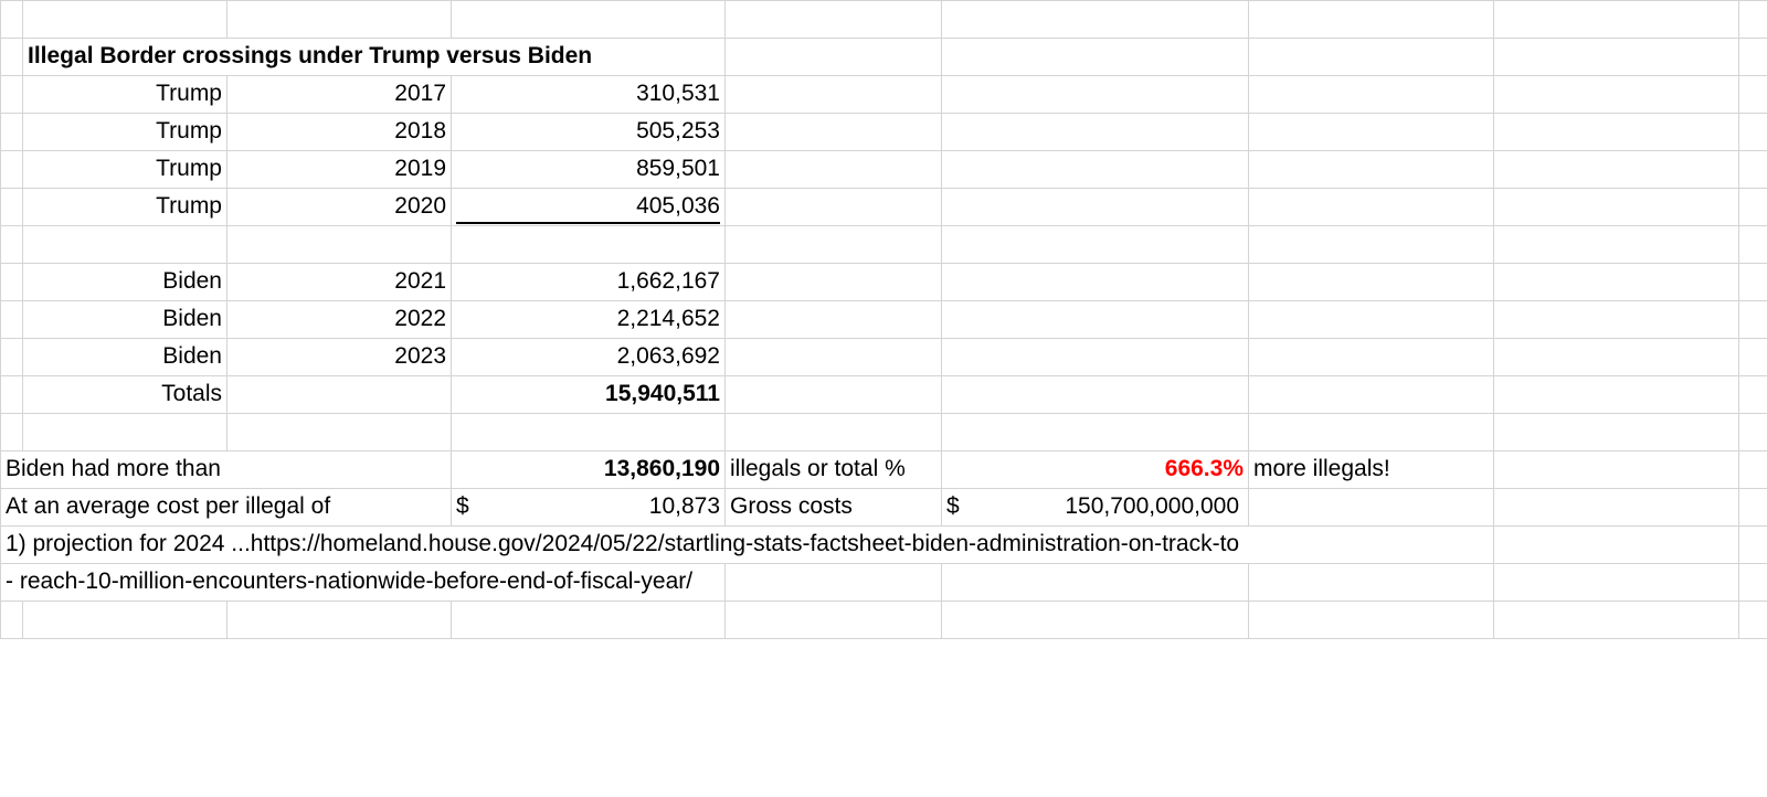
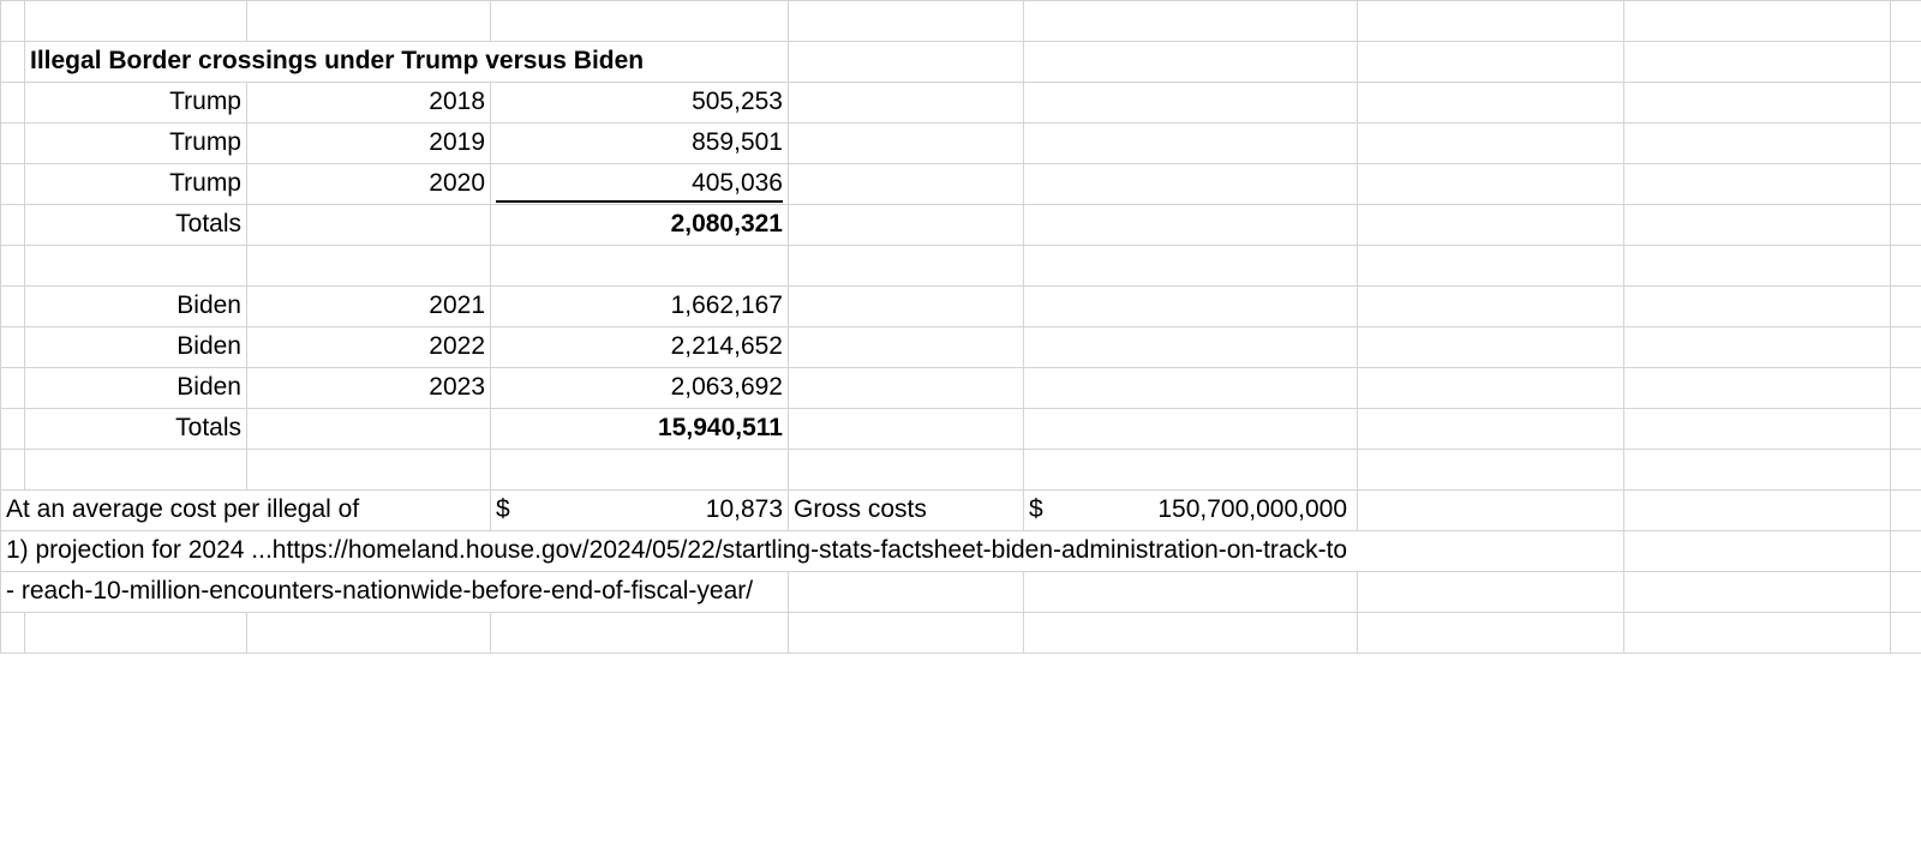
  	Illegal Border crossings under Trump versus Biden
- 	Trump	2017	310,531
  	Trump	2018	505,253
  	Trump	2019	859,501
  	Trump	2020	405,036
+ 	Totals		2,080,321
  	Biden	2021	1,662,167
  	Biden	2022	2,214,652
  	Biden	2023	2,063,692
  	Totals		15,940,511
- Biden had more than	13,860,190	illegals or total %	666.3%	more illegals!
  At an average cost per illegal of	$ 10,873	Gross costs	$ 150,700,000,000
  1) projection for 2024 ...https://homeland.house.gov/2024/05/22/startling-stats-factsheet-biden-administration-on-track-to
  - reach-10-million-encounters-nationwide-before-end-of-fiscal-year/
